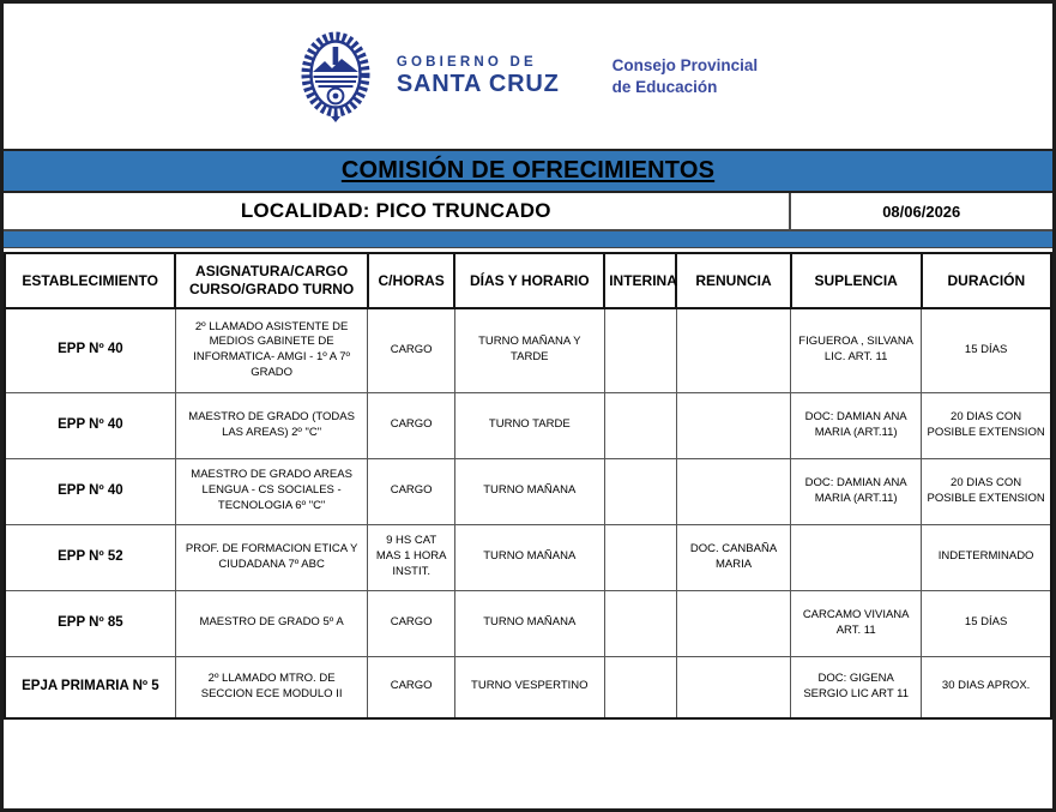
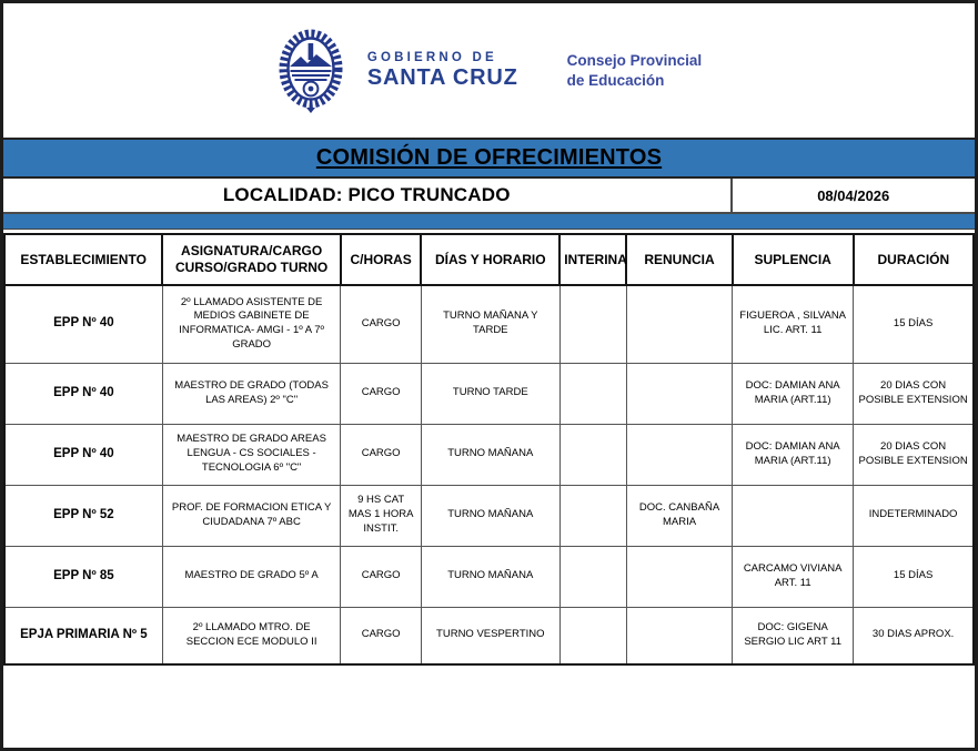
  GOBIERNO DE
  SANTA CRUZ
  Consejo Provincial
  de Educación
  COMISIÓN DE OFRECIMIENTOS
  LOCALIDAD: PICO TRUNCADO
- 08/06/2026
+ 08/04/2026
  ESTABLECIMIENTO	ASIGNATURA/CARGO CURSO/GRADO TURNO	C/HORAS	DÍAS Y HORARIO	INTERINA	RENUNCIA	SUPLENCIA	DURACIÓN
  EPP Nº 40	2º LLAMADO ASISTENTE DE MEDIOS GABINETE DE INFORMATICA- AMGI - 1º A 7º GRADO	CARGO	TURNO MAÑANA Y TARDE			FIGUEROA , SILVANA LIC. ART. 11	15 DÍAS
  EPP Nº 40	MAESTRO DE GRADO (TODAS LAS AREAS) 2º "C"	CARGO	TURNO TARDE			DOC: DAMIAN ANA MARIA (ART.11)	20 DIAS CON POSIBLE EXTENSION
  EPP Nº 40	MAESTRO DE GRADO AREAS LENGUA - CS SOCIALES - TECNOLOGIA 6º "C"	CARGO	TURNO MAÑANA			DOC: DAMIAN ANA MARIA (ART.11)	20 DIAS CON POSIBLE EXTENSION
  EPP Nº 52	PROF. DE FORMACION ETICA Y CIUDADANA 7º ABC	9 HS CAT MAS 1 HORA INSTIT.	TURNO MAÑANA		DOC. CANBAÑA MARIA		INDETERMINADO
  EPP Nº 85	MAESTRO DE GRADO 5º A	CARGO	TURNO MAÑANA			CARCAMO VIVIANA ART. 11	15 DÍAS
  EPJA PRIMARIA Nº 5	2º LLAMADO MTRO. DE SECCION ECE MODULO II	CARGO	TURNO VESPERTINO			DOC: GIGENA SERGIO LIC ART 11	30 DIAS APROX.
